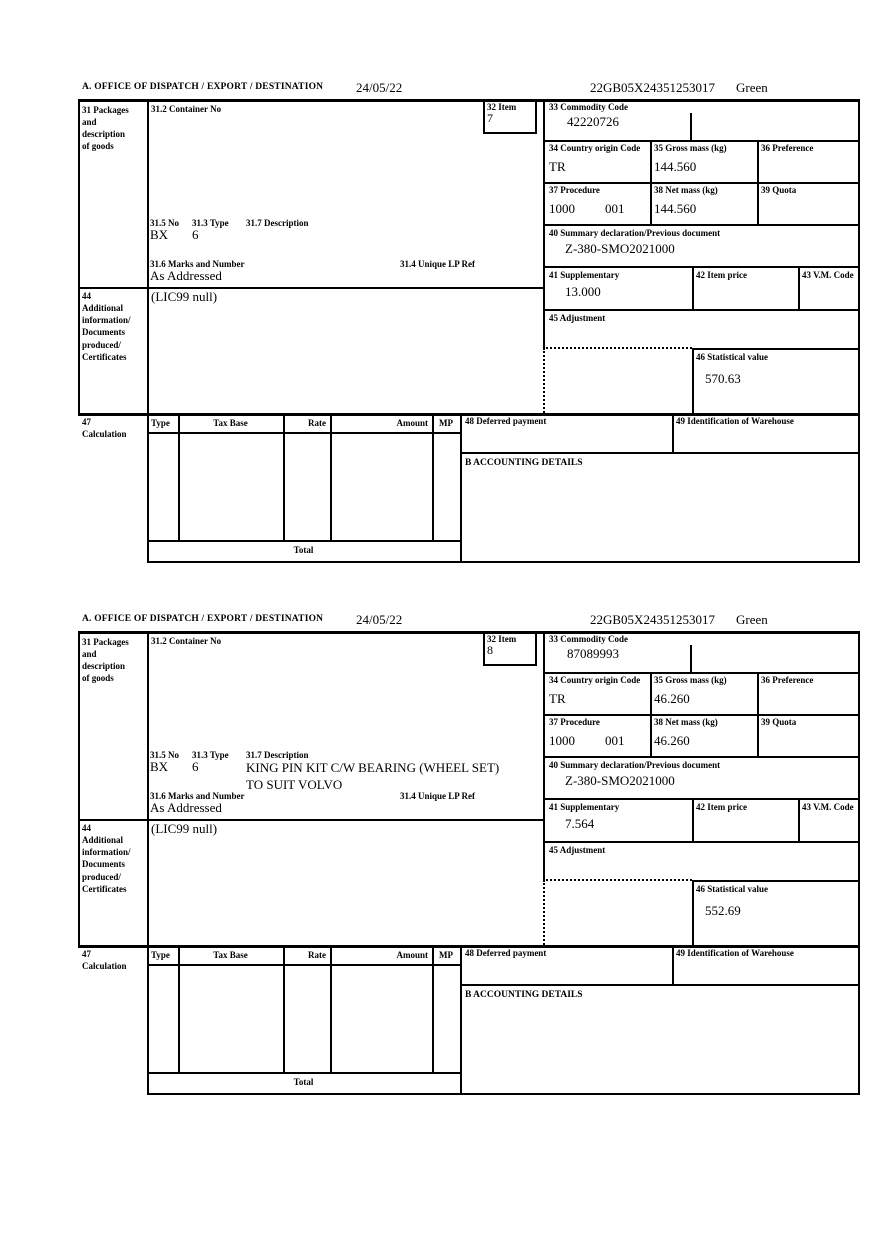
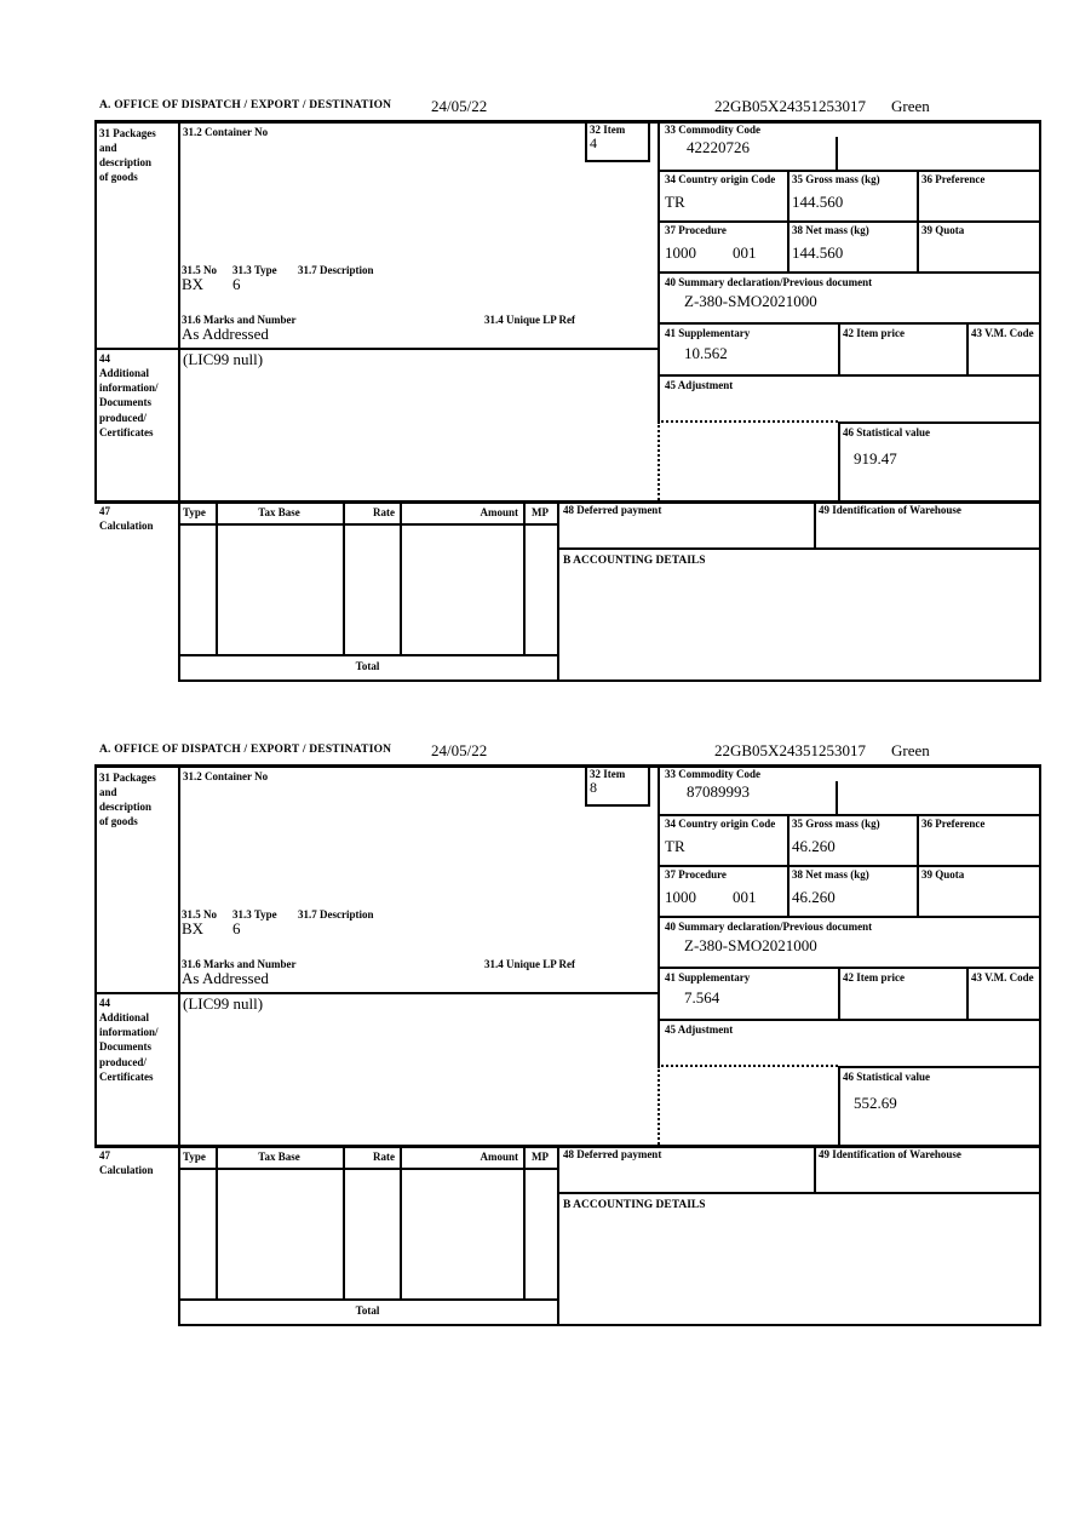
  A. OFFICE OF DISPATCH / EXPORT / DESTINATION
  24/05/22
  22GB05X24351253017
  Green
  31 Packages
  and
  description
  of goods
  31.2 Container No
  32 Item
- 7
+ 4
  33 Commodity Code
  42220726
  34 Country origin Code
  TR
  35 Gross mass (kg)
  144.560
  36 Preference
  37 Procedure
  1000
  001
  38 Net mass (kg)
  144.560
  39 Quota
  40 Summary declaration/Previous document
  Z-380-SMO2021000
  41 Supplementary
- 13.000
+ 10.562
  42 Item price
  43 V.M. Code
  31.5 No
  31.3 Type
  31.7 Description
  BX
  6
  31.6 Marks and Number
  31.4 Unique LP Ref
  As Addressed
  44
  Additional
  information/
  Documents
  produced/
  Certificates
  (LIC99 null)
  45 Adjustment
  46 Statistical value
- 570.63
+ 919.47
  47
  Calculation
  Type
  Tax Base
  Rate
  Amount
  MP
  48 Deferred payment
  49 Identification of Warehouse
  B ACCOUNTING DETAILS
  Total
  A. OFFICE OF DISPATCH / EXPORT / DESTINATION
  24/05/22
  22GB05X24351253017
  Green
  31 Packages
  and
  description
  of goods
  31.2 Container No
  32 Item
  8
  33 Commodity Code
  87089993
  34 Country origin Code
  TR
  35 Gross mass (kg)
  46.260
  36 Preference
  37 Procedure
  1000
  001
  38 Net mass (kg)
  46.260
  39 Quota
  40 Summary declaration/Previous document
  Z-380-SMO2021000
  41 Supplementary
  7.564
  42 Item price
  43 V.M. Code
  31.5 No
  31.3 Type
  31.7 Description
  BX
  6
- KING PIN KIT C/W BEARING (WHEEL SET) TO SUIT VOLVO
  31.6 Marks and Number
  31.4 Unique LP Ref
  As Addressed
  44
  Additional
  information/
  Documents
  produced/
  Certificates
  (LIC99 null)
  45 Adjustment
  46 Statistical value
  552.69
  47
  Calculation
  Type
  Tax Base
  Rate
  Amount
  MP
  48 Deferred payment
  49 Identification of Warehouse
  B ACCOUNTING DETAILS
  Total
